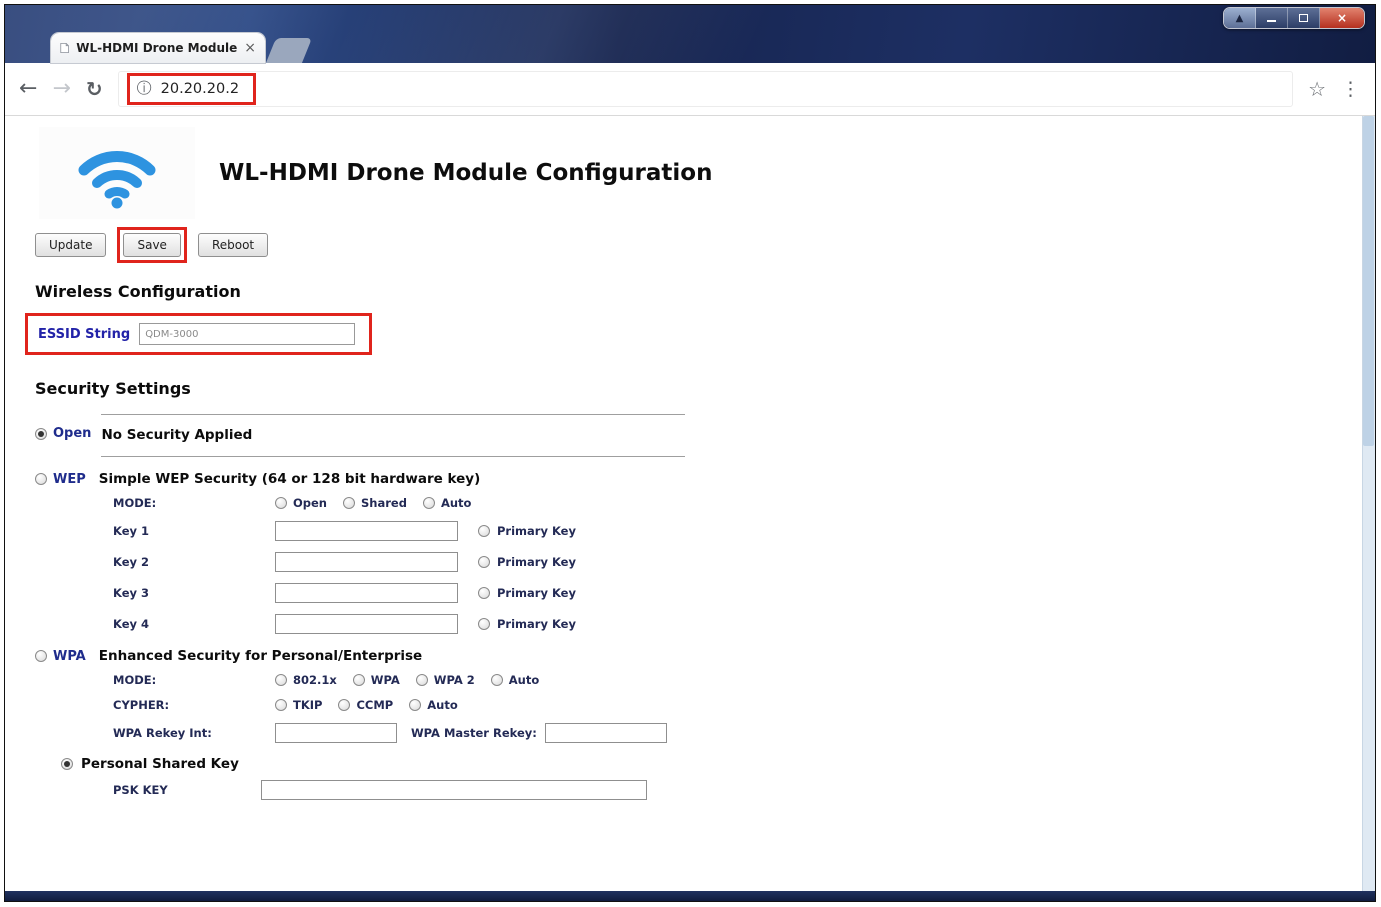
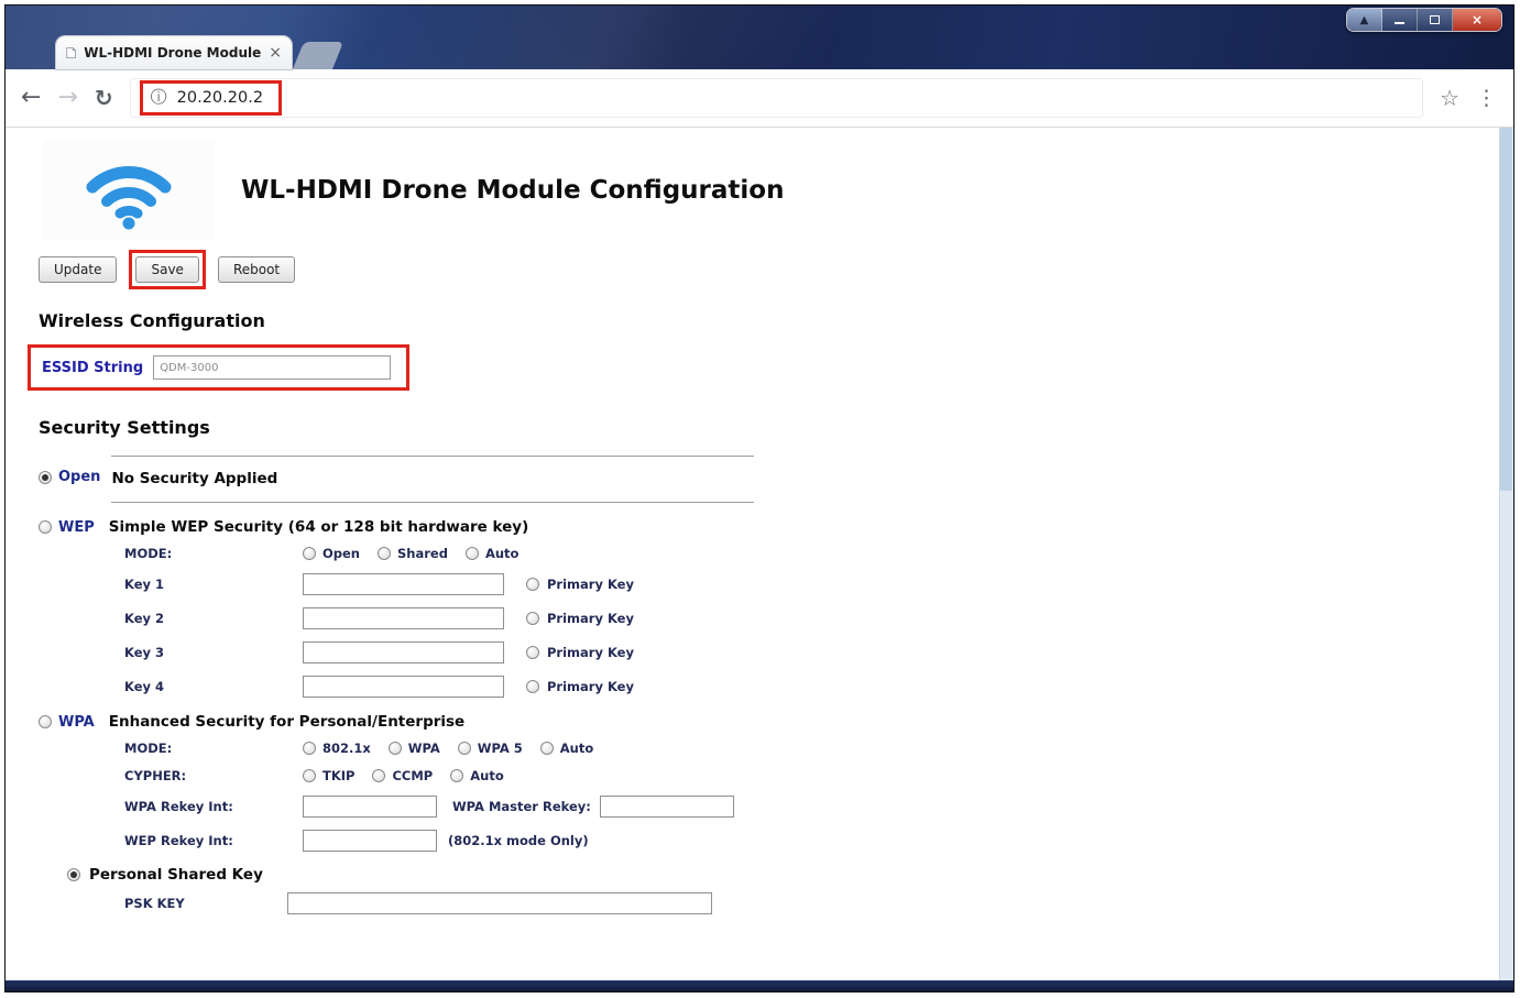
  ▲
  ×
  WL-HDMI Drone Module
  ×
  ←
  →
  ↻
  ⓘ
  20.20.20.2
  ☆
  ⋮
  WL-HDMI Drone Module Configuration
  Update
  Save
  Reboot
  Wireless Configuration
  ESSID String
  QDM-3000
  Security Settings
  Open
  No Security Applied
  WEP
  Simple WEP Security (64 or 128 bit hardware key)
  MODE:
  Open
  Shared
  Auto
  Key 1
  Primary Key
  Key 2
  Primary Key
  Key 3
  Primary Key
  Key 4
  Primary Key
  WPA
  Enhanced Security for Personal/Enterprise
  MODE:
  802.1x
  WPA
- WPA 2
+ WPA 5
  Auto
  CYPHER:
  TKIP
  CCMP
  Auto
  WPA Rekey Int:
  WPA Master Rekey:
+ WEP Rekey Int:
+ (802.1x mode Only)
  Personal Shared Key
  PSK KEY
